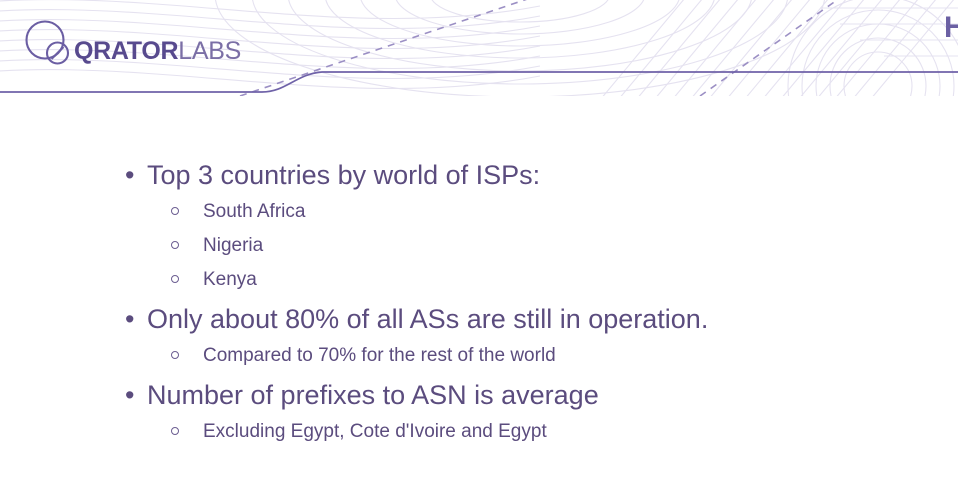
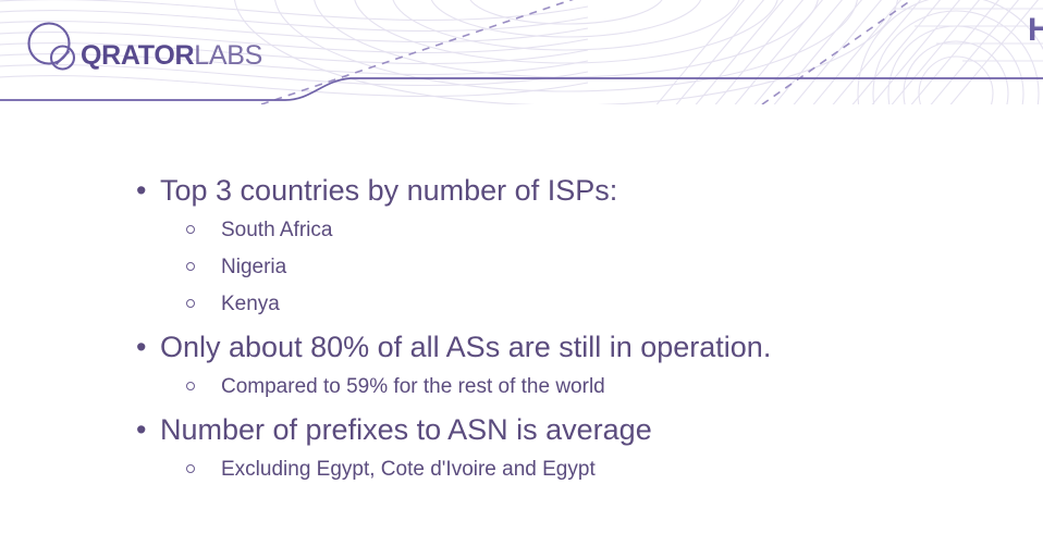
  QRATORLABS
  H
  •
- Top 3 countries by world of ISPs:
+ Top 3 countries by number of ISPs:
  South Africa
  Nigeria
  Kenya
  •
  Only about 80% of all ASs are still in operation.
- Compared to 70% for the rest of the world
+ Compared to 59% for the rest of the world
  •
  Number of prefixes to ASN is average
  Excluding Egypt, Cote d'Ivoire and Egypt
